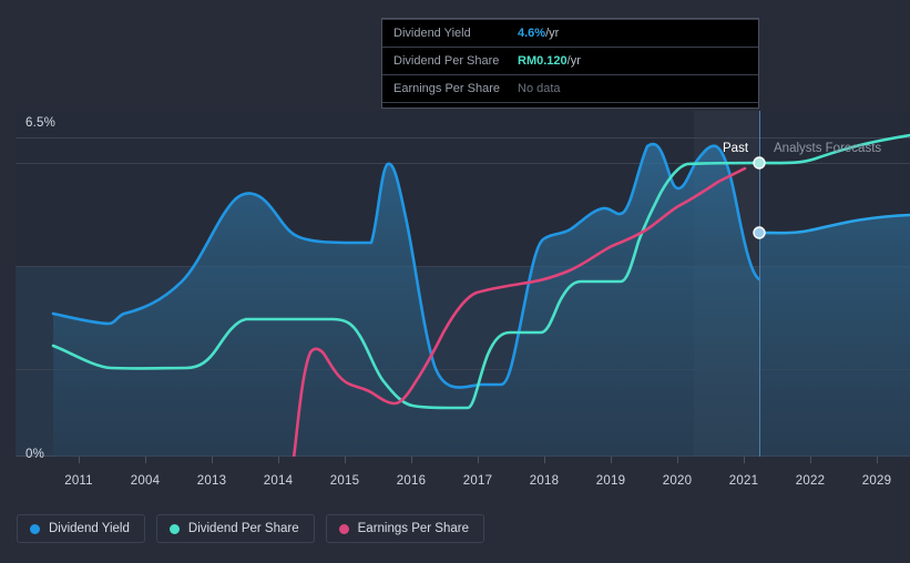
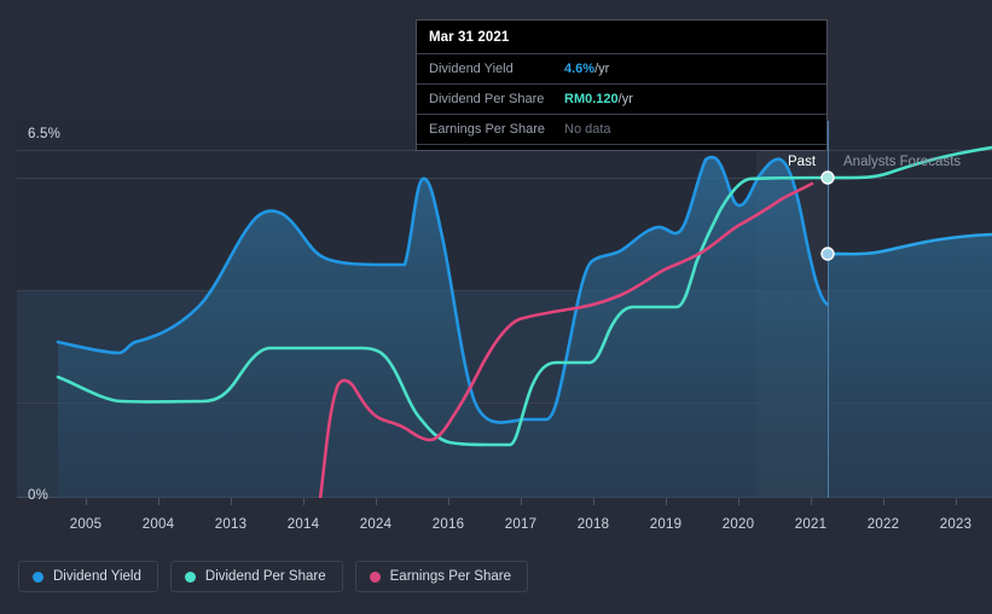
  6.5%
  0%
- 2011
+ 2005
  2004
  2013
  2014
- 2015
+ 2024
  2016
  2017
  2018
  2019
  2020
  2021
  2022
- 2029
+ 2023
  Past
  Analysts Forecasts
+ Mar 31 2021
  Dividend Yield
  4.6%/yr
  Dividend Per Share
  RM0.120/yr
  Earnings Per Share
  No data
  Dividend Yield
  Dividend Per Share
  Earnings Per Share
